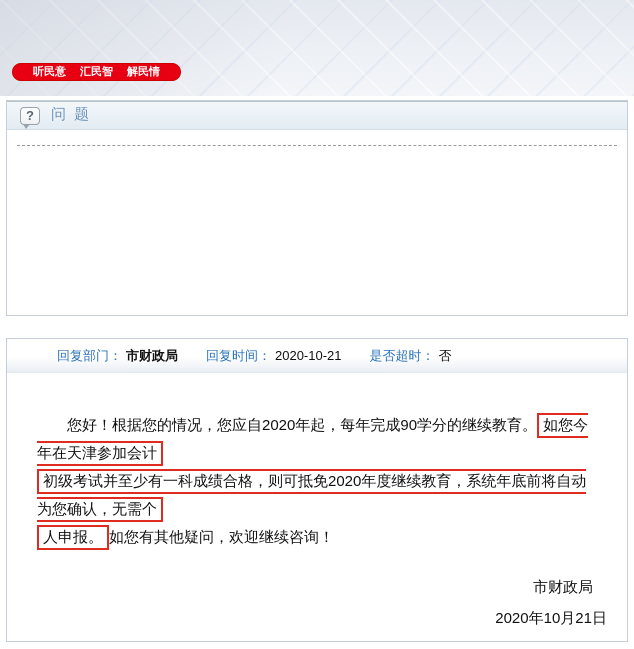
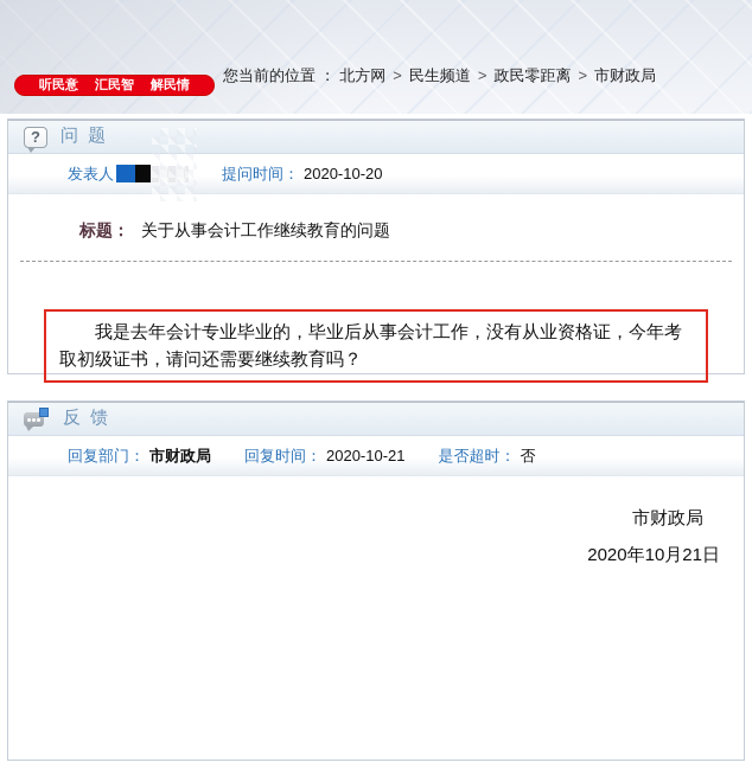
  听民意 汇民智 解民情
+ 您当前的位置 ： 北方网 > 民生频道 > 政民零距离 > 市财政局
  ?
  问 题
+ 发表人
+ 提问时间：
+ 2020-10-20
+ 标题： 关于从事会计工作继续教育的问题
+ 我是去年会计专业毕业的，毕业后从事会计工作，没有从业资格证，今年考取初级证书，请问还需要继续教育吗？
+ 反 馈
  回复部门：
  市财政局
  回复时间：
  2020-10-21
  是否超时：
  否
- 您好！根据您的情况，您应自2020年起，每年完成90学分的继续教育。 如您今年在天津参加会计
- 初级考试并至少有一科成绩合格，则可抵免2020年度继续教育，系统年底前将自动为您确认，无需个
- 人申报。 如您有其他疑问，欢迎继续咨询！
  市财政局
  2020年10月21日
